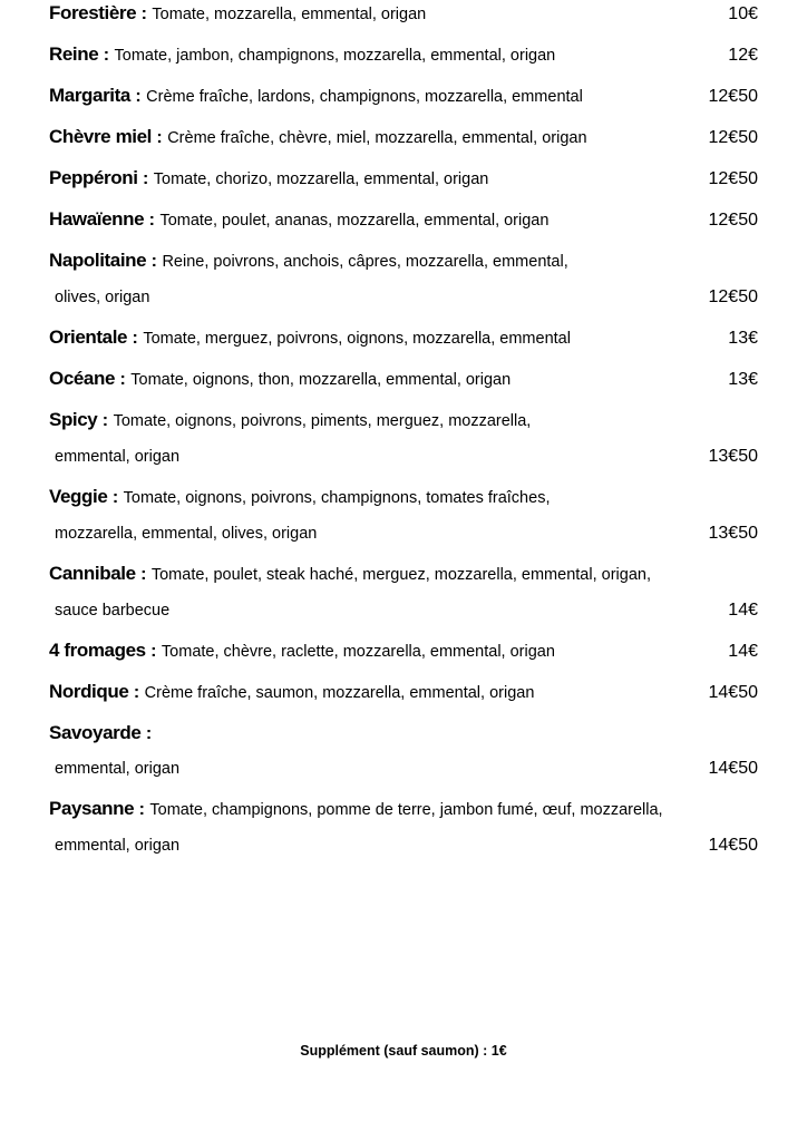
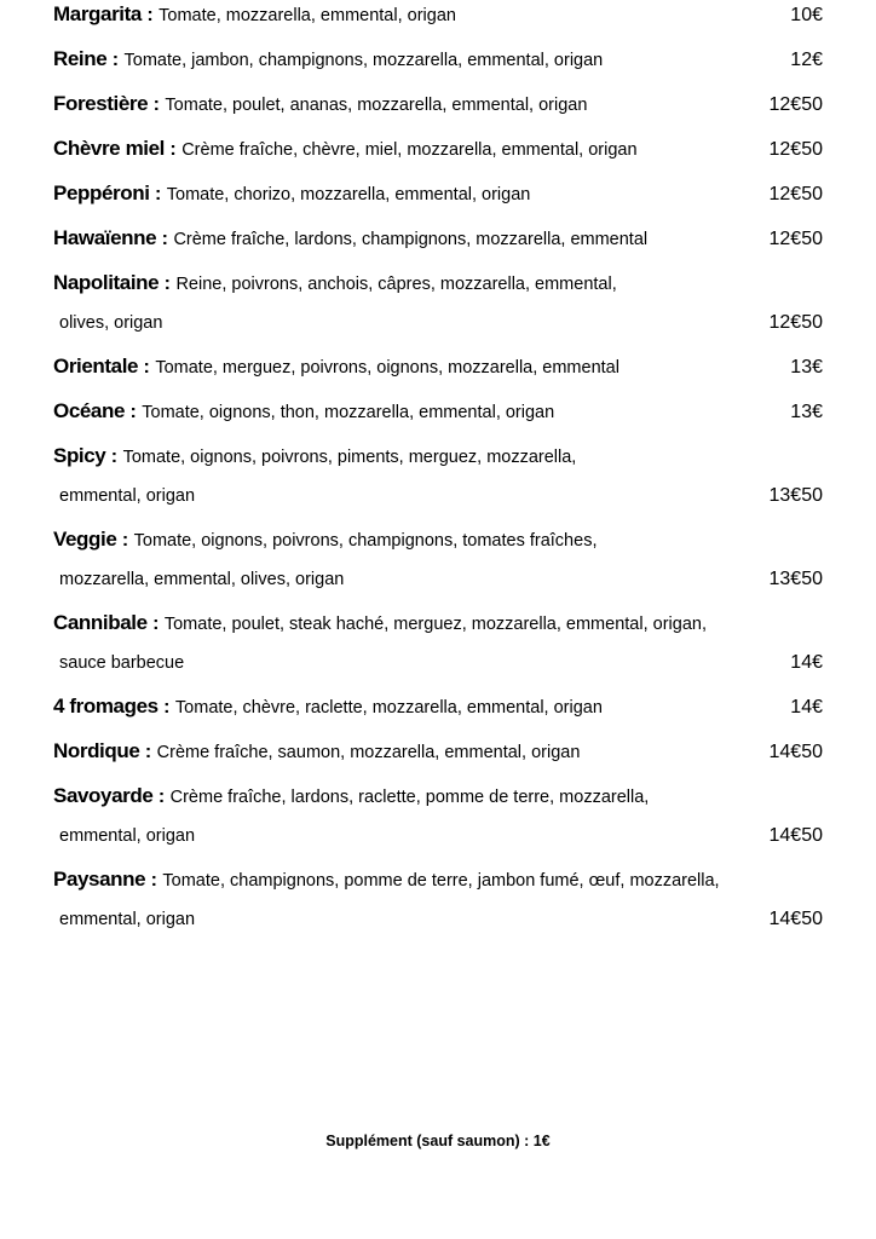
- Forestière
+ Margarita
  :
  Tomate, mozzarella, emmental, origan
  10€
  Reine
  :
  Tomate, jambon, champignons, mozzarella, emmental, origan
  12€
- Margarita
+ Forestière
  :
- Crème fraîche, lardons, champignons, mozzarella, emmental
+ Tomate, poulet, ananas, mozzarella, emmental, origan
  12€50
  Chèvre miel
  :
  Crème fraîche, chèvre, miel, mozzarella, emmental, origan
  12€50
  Peppéroni
  :
  Tomate, chorizo, mozzarella, emmental, origan
  12€50
  Hawaïenne
  :
- Tomate, poulet, ananas, mozzarella, emmental, origan
+ Crème fraîche, lardons, champignons, mozzarella, emmental
  12€50
  Napolitaine
  :
  Reine, poivrons, anchois, câpres, mozzarella, emmental,
  olives, origan
  12€50
  Orientale
  :
  Tomate, merguez, poivrons, oignons, mozzarella, emmental
  13€
  Océane
  :
  Tomate, oignons, thon, mozzarella, emmental, origan
  13€
  Spicy
  :
  Tomate, oignons, poivrons, piments, merguez, mozzarella,
  emmental, origan
  13€50
  Veggie
  :
  Tomate, oignons, poivrons, champignons, tomates fraîches,
  mozzarella, emmental, olives, origan
  13€50
  Cannibale
  :
  Tomate, poulet, steak haché, merguez, mozzarella, emmental, origan,
  sauce barbecue
  14€
  4 fromages
  :
  Tomate, chèvre, raclette, mozzarella, emmental, origan
  14€
  Nordique
  :
  Crème fraîche, saumon, mozzarella, emmental, origan
  14€50
  Savoyarde
  :
+ Crème fraîche, lardons, raclette, pomme de terre, mozzarella,
  emmental, origan
  14€50
  Paysanne
  :
  Tomate, champignons, pomme de terre, jambon fumé, œuf, mozzarella,
  emmental, origan
  14€50
  Supplément (sauf saumon) : 1€
